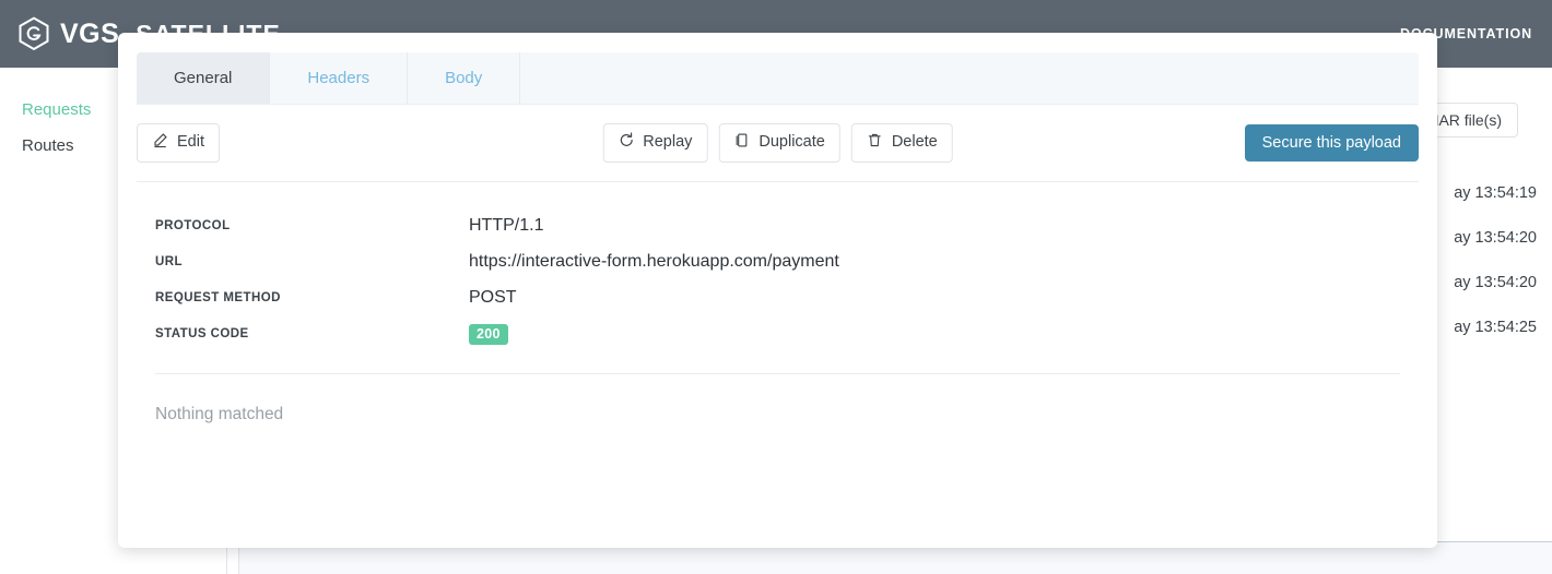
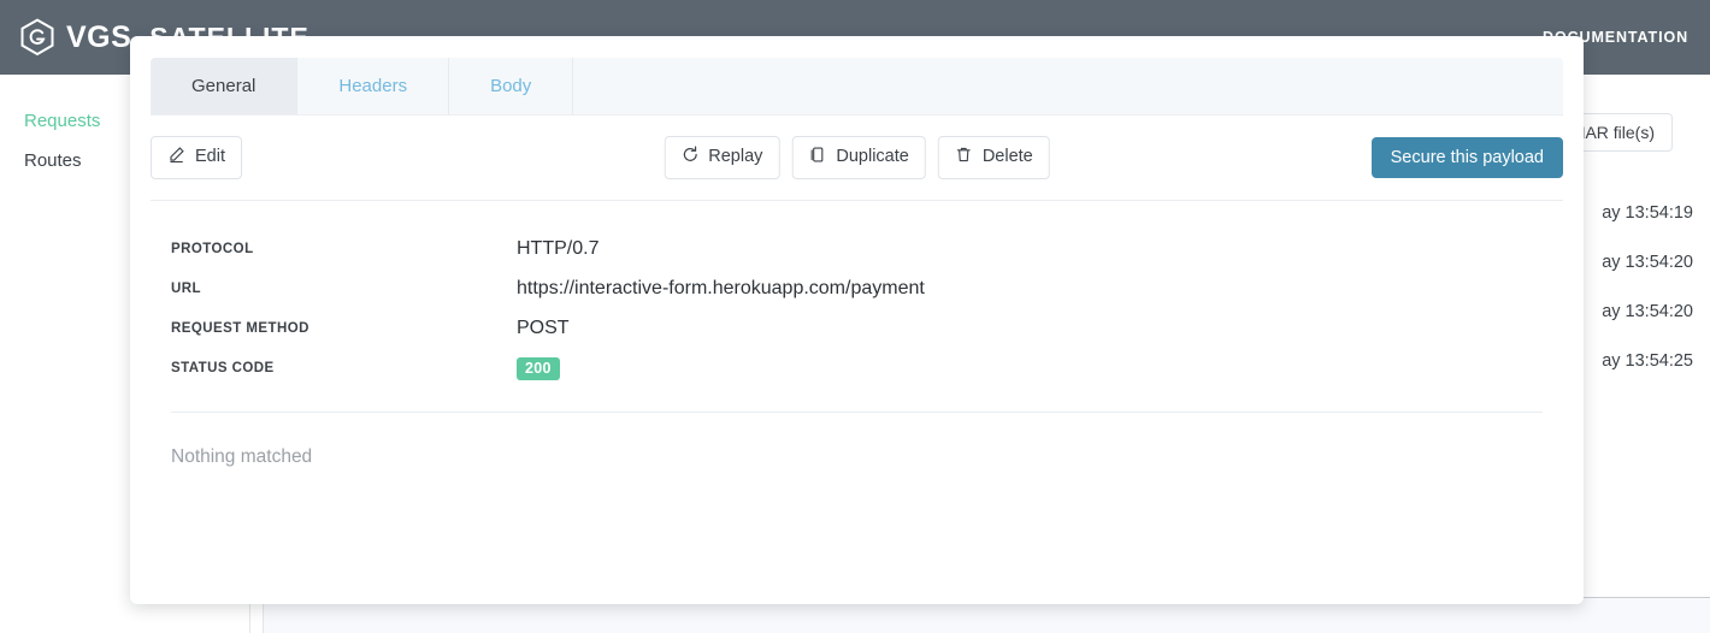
  VGS
  UMENTATION
  Requests
  Routes
  AR file(s)
  ay 13:54:19
  ay 13:54:20
  ay 13:54:20
  ay 13:54:25
  General
  Headers
  Body
  Edit
  Replay
  Duplicate
  Delete
  Secure this payload
  PROTOCOL
- HTTP/1.1
+ HTTP/0.7
  URL
  https://interactive-form.herokuapp.com/payment
  REQUEST METHOD
  POST
  STATUS CODE
  200
  Nothing matched
